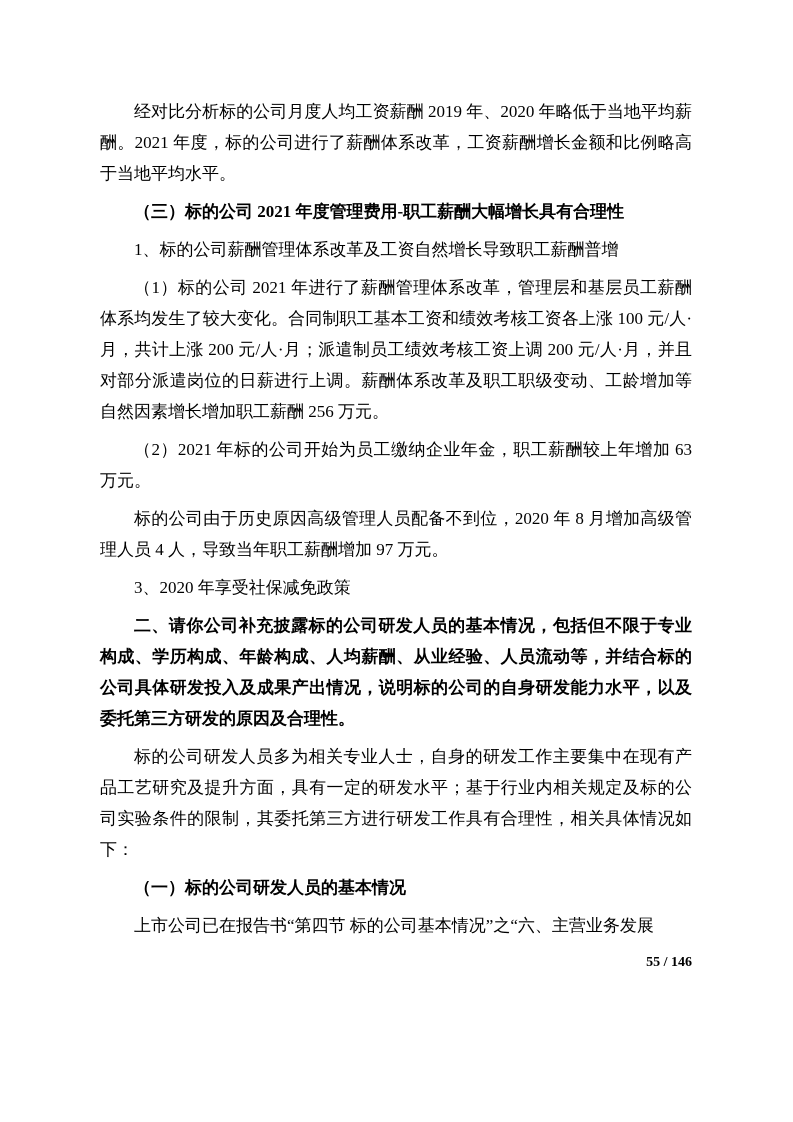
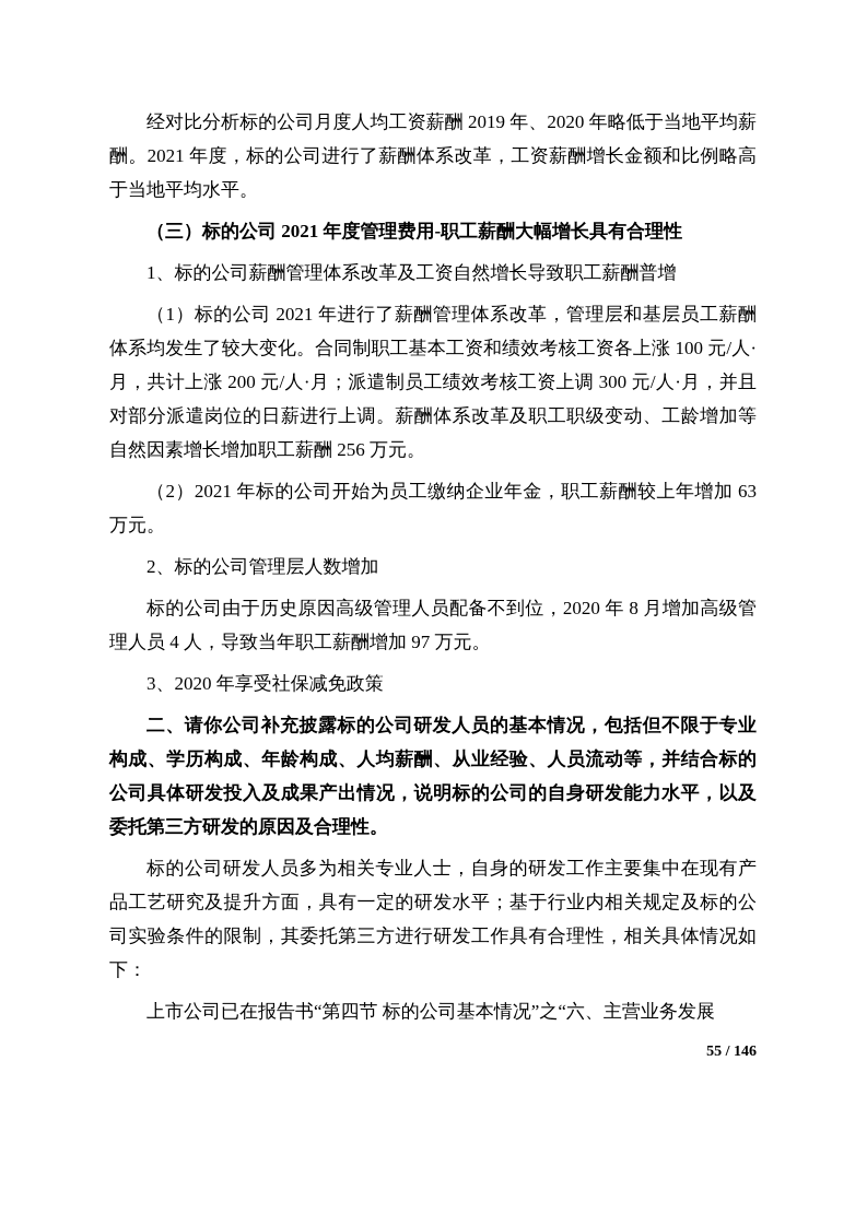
  经对比分析标的公司月度人均工资薪酬 2019 年、2020 年略低于当地平均薪酬。2021 年度，标的公司进行了薪酬体系改革，工资薪酬增长金额和比例略高于当地平均水平。
  （三）标的公司 2021 年度管理费用-职工薪酬大幅增长具有合理性
  1、标的公司薪酬管理体系改革及工资自然增长导致职工薪酬普增
- （1）标的公司 2021 年进行了薪酬管理体系改革，管理层和基层员工薪酬体系均发生了较大变化。合同制职工基本工资和绩效考核工资各上涨 100 元/人·月，共计上涨 200 元/人·月；派遣制员工绩效考核工资上调 200 元/人·月，并且对部分派遣岗位的日薪进行上调。薪酬体系改革及职工职级变动、工龄增加等自然因素增长增加职工薪酬 256 万元。
+ （1）标的公司 2021 年进行了薪酬管理体系改革，管理层和基层员工薪酬体系均发生了较大变化。合同制职工基本工资和绩效考核工资各上涨 100 元/人·月，共计上涨 200 元/人·月；派遣制员工绩效考核工资上调 300 元/人·月，并且对部分派遣岗位的日薪进行上调。薪酬体系改革及职工职级变动、工龄增加等自然因素增长增加职工薪酬 256 万元。
  （2）2021 年标的公司开始为员工缴纳企业年金，职工薪酬较上年增加 63 万元。
+ 2、标的公司管理层人数增加
  标的公司由于历史原因高级管理人员配备不到位，2020 年 8 月增加高级管理人员 4 人，导致当年职工薪酬增加 97 万元。
  3、2020 年享受社保减免政策
  二、请你公司补充披露标的公司研发人员的基本情况，包括但不限于专业构成、学历构成、年龄构成、人均薪酬、从业经验、人员流动等，并结合标的公司具体研发投入及成果产出情况，说明标的公司的自身研发能力水平，以及委托第三方研发的原因及合理性。
  标的公司研发人员多为相关专业人士，自身的研发工作主要集中在现有产品工艺研究及提升方面，具有一定的研发水平；基于行业内相关规定及标的公司实验条件的限制，其委托第三方进行研发工作具有合理性，相关具体情况如下：
- （一）标的公司研发人员的基本情况
  上市公司已在报告书“第四节 标的公司基本情况”之“六、主营业务发展
  55 / 146
